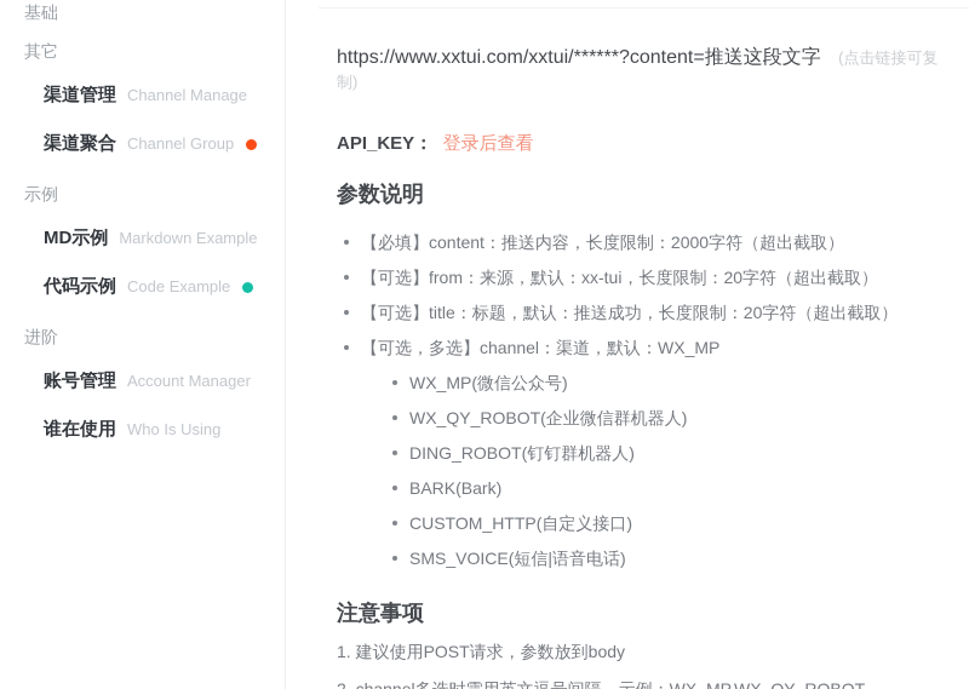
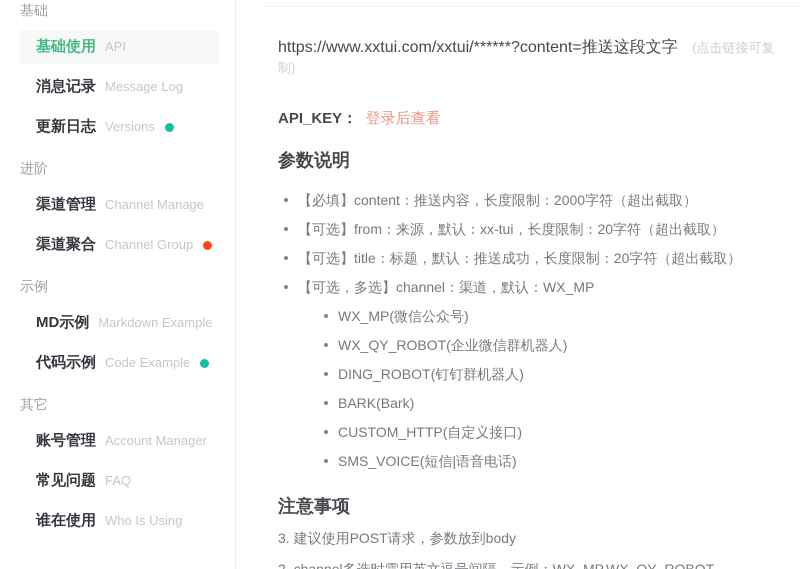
  基础
+ 基础使用
+ API
+ 消息记录
+ Message Log
+ 更新日志
+ Versions
- 其它
+ 进阶
  渠道管理
  Channel Manage
  渠道聚合
  Channel Group
  示例
  MD示例
  Markdown Example
  代码示例
  Code Example
- 进阶
+ 其它
  账号管理
  Account Manager
+ 常见问题
+ FAQ
  谁在使用
  Who Is Using
  https://www.xxtui.com/xxtui/******?content=推送这段文字 (点击链接可复制)
  API_KEY： 登录后查看
  参数说明
  【必填】content：推送内容，长度限制：2000字符（超出截取）
  【可选】from：来源，默认：xx-tui，长度限制：20字符（超出截取）
  【可选】title：标题，默认：推送成功，长度限制：20字符（超出截取）
  【可选，多选】channel：渠道，默认：WX_MP
  WX_MP(微信公众号)
  WX_QY_ROBOT(企业微信群机器人)
  DING_ROBOT(钉钉群机器人)
  BARK(Bark)
  CUSTOM_HTTP(自定义接口)
  SMS_VOICE(短信|语音电话)
  注意事项
- 1. 建议使用POST请求，参数放到body
+ 3. 建议使用POST请求，参数放到body
